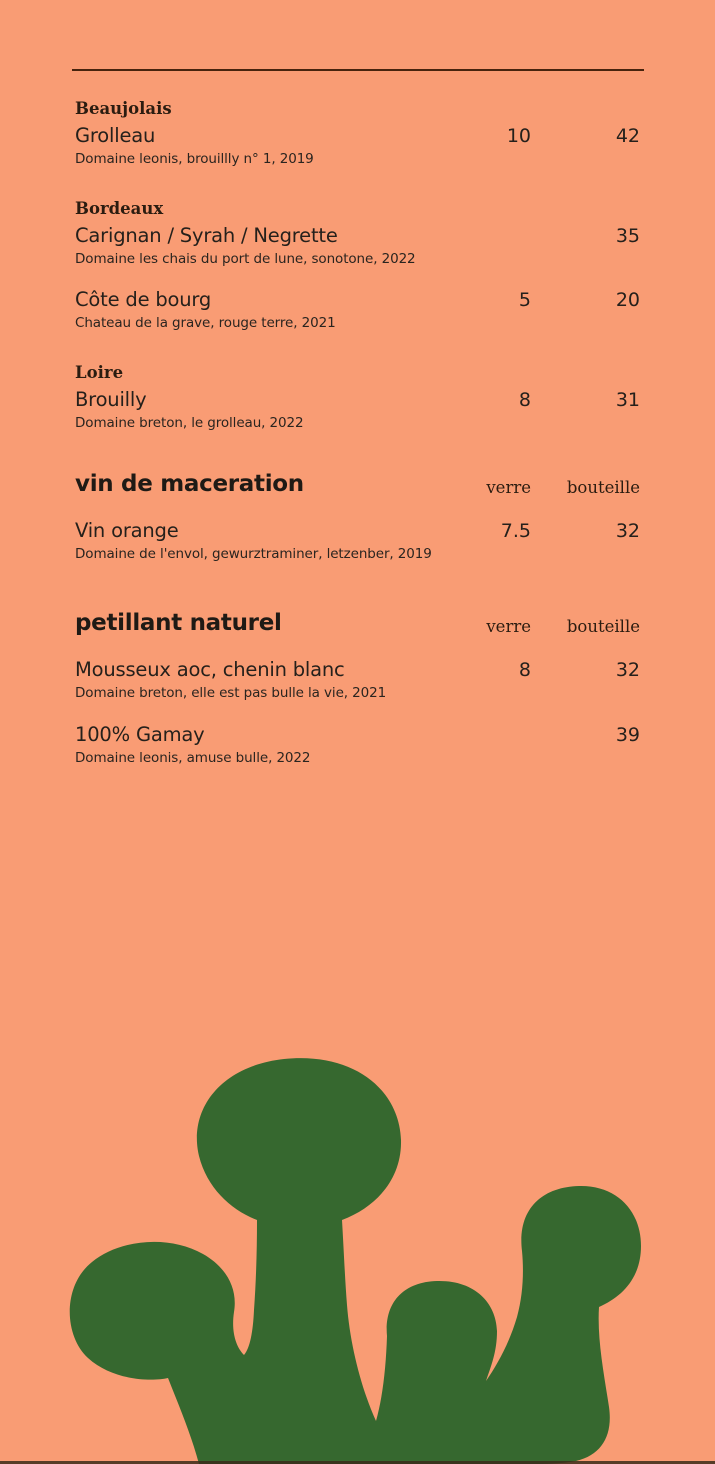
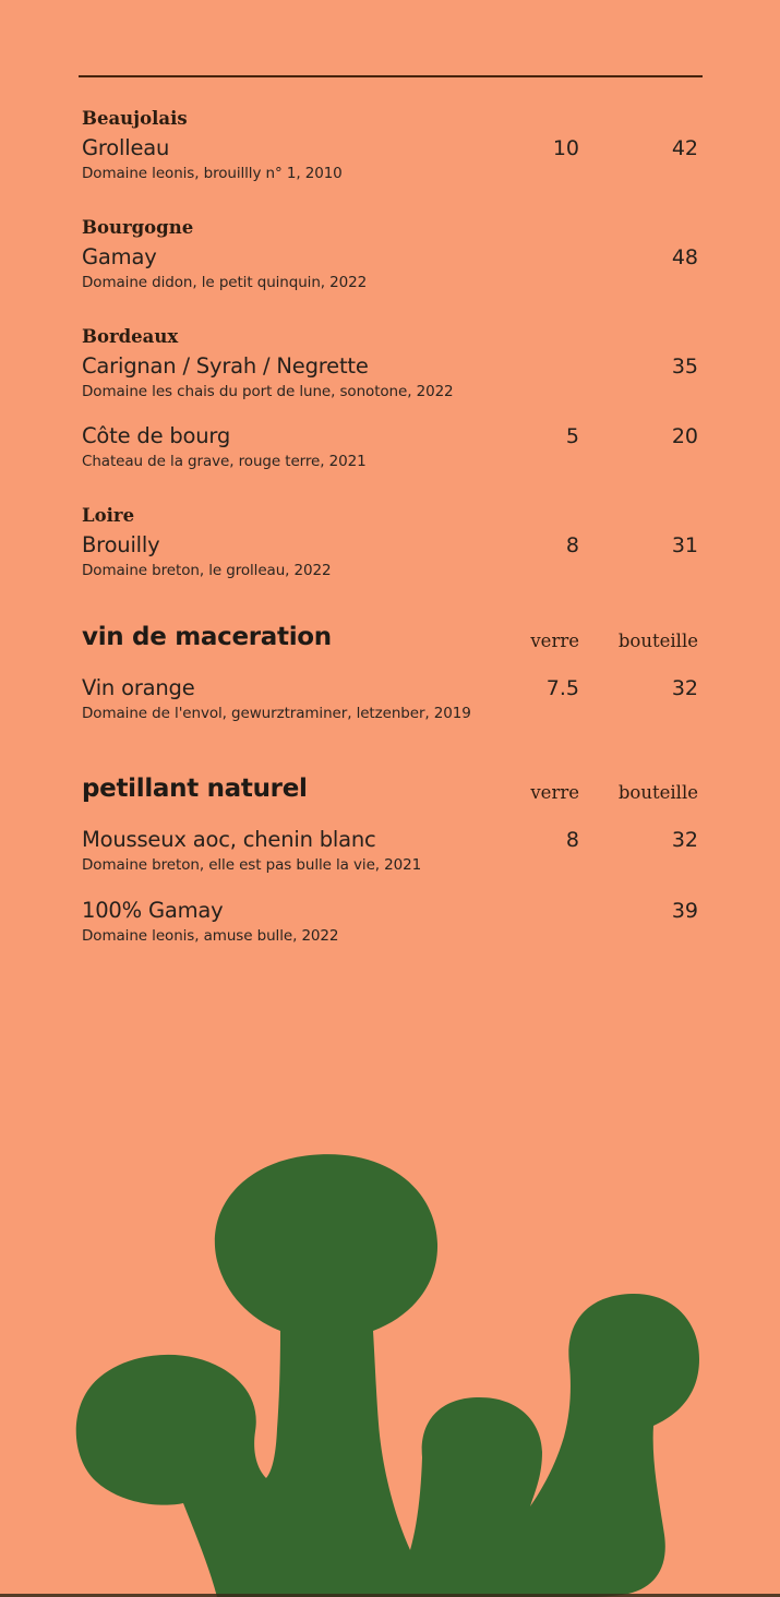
  Beaujolais
  Grolleau
  10
  42
- Domaine leonis, brouillly n° 1, 2019
+ Domaine leonis, brouillly n° 1, 2010
+ Bourgogne
+ Gamay
+ 48
+ Domaine didon, le petit quinquin, 2022
  Bordeaux
  Carignan / Syrah / Negrette
  35
  Domaine les chais du port de lune, sonotone, 2022
  Côte de bourg
  5
  20
  Chateau de la grave, rouge terre, 2021
  Loire
  Brouilly
  8
  31
  Domaine breton, le grolleau, 2022
  vin de maceration
  verre
  bouteille
  Vin orange
  7.5
  32
  Domaine de l'envol, gewurztraminer, letzenber, 2019
  petillant naturel
  verre
  bouteille
  Mousseux aoc, chenin blanc
  8
  32
  Domaine breton, elle est pas bulle la vie, 2021
  100% Gamay
  39
  Domaine leonis, amuse bulle, 2022
